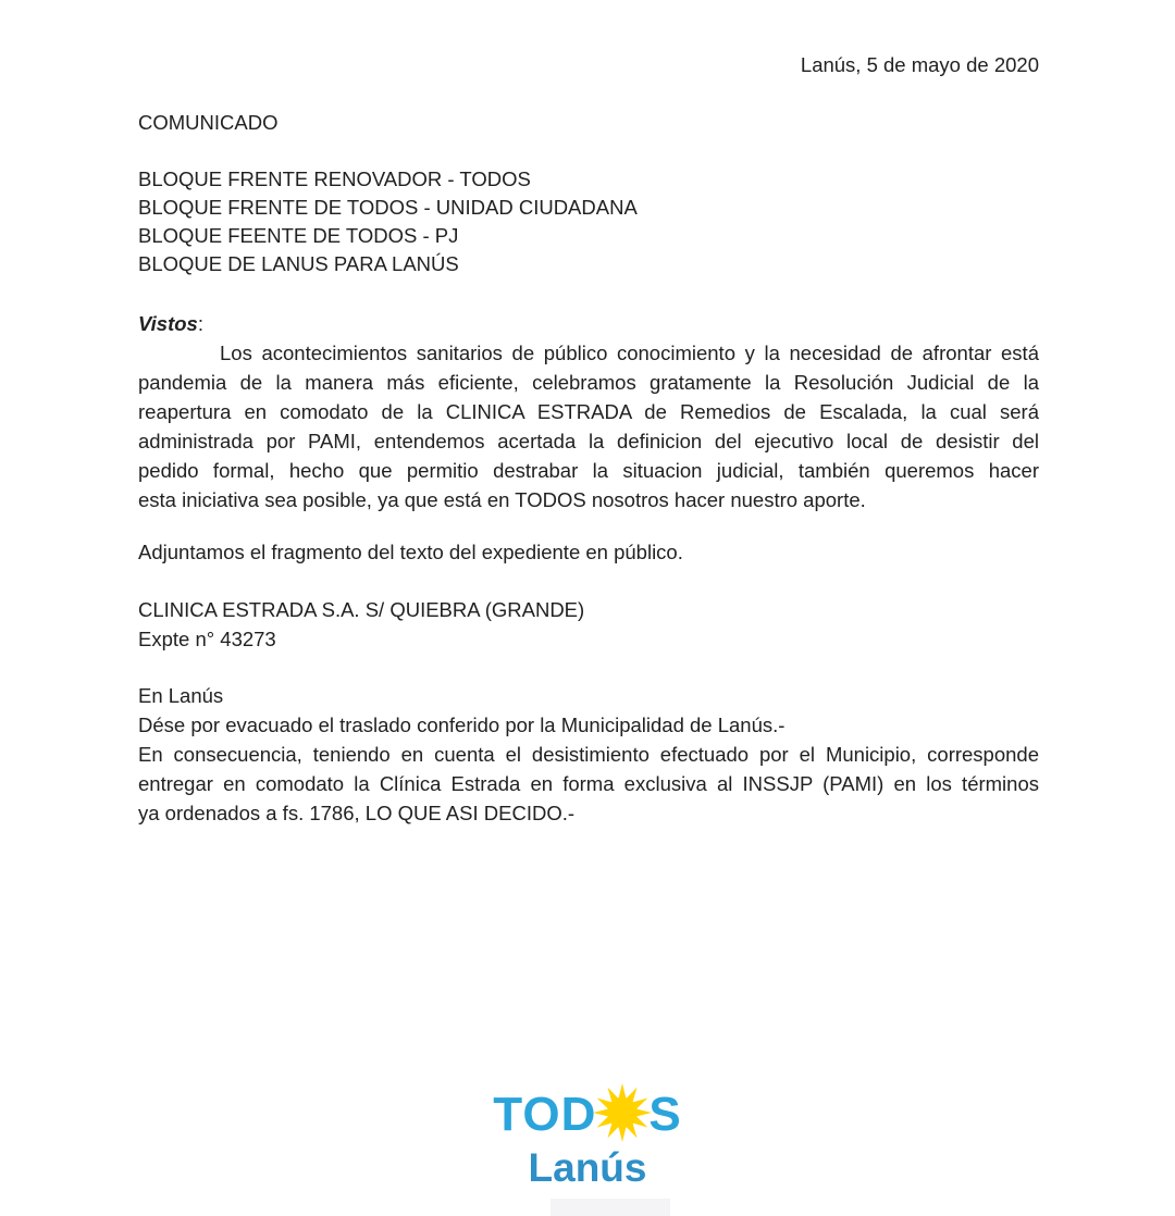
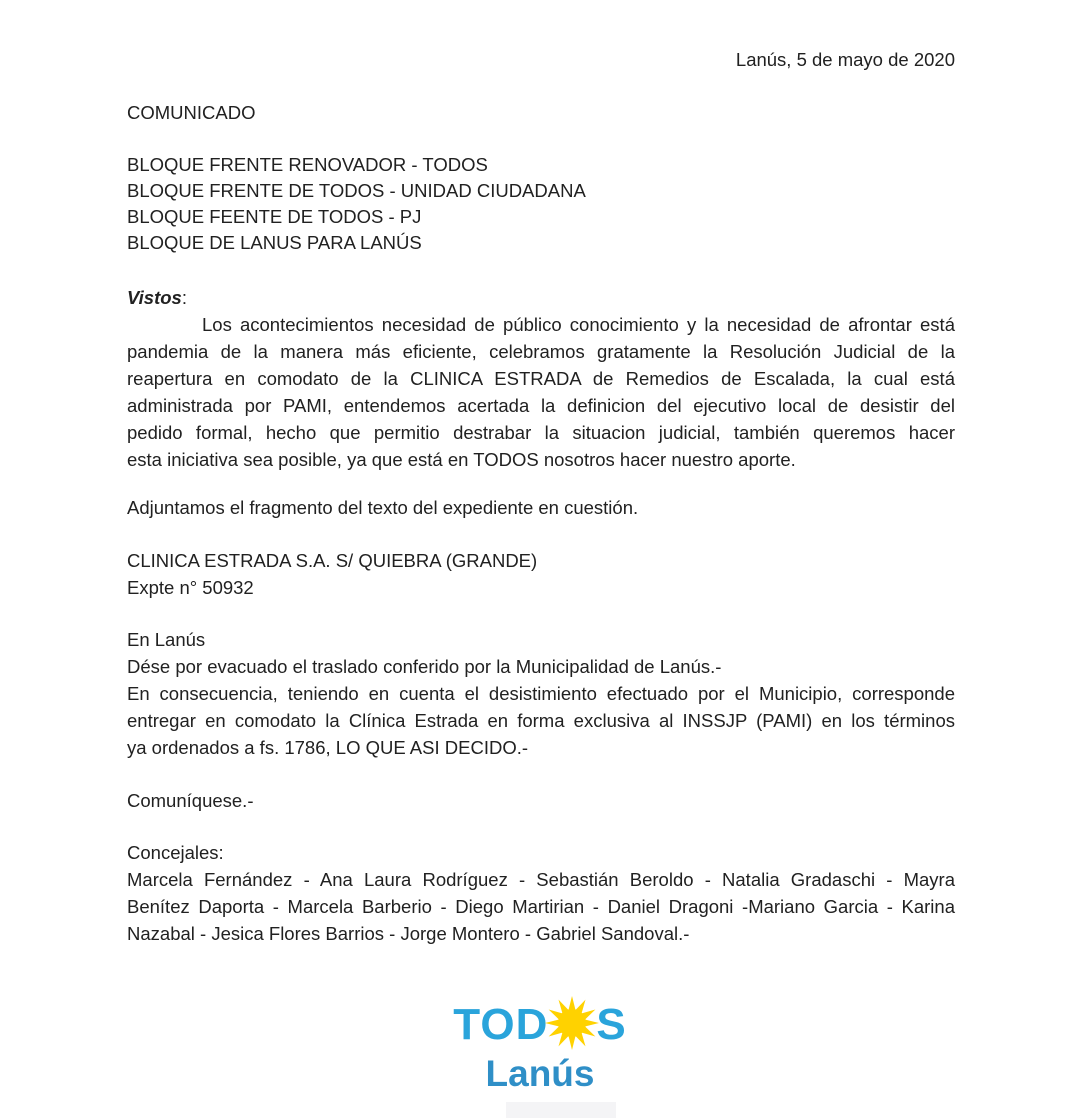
  Lanús, 5 de mayo de 2020
  COMUNICADO
  BLOQUE FRENTE RENOVADOR - TODOS
  BLOQUE FRENTE DE TODOS - UNIDAD CIUDADANA
  BLOQUE FEENTE DE TODOS - PJ
  BLOQUE DE LANUS PARA LANÚS
  Vistos:
- Los acontecimientos sanitarios de público conocimiento y la necesidad de afrontar está
+ Los acontecimientos necesidad de público conocimiento y la necesidad de afrontar está
  pandemia de la manera más eficiente, celebramos gratamente la Resolución Judicial de la
- reapertura en comodato de la CLINICA ESTRADA de Remedios de Escalada, la cual será
+ reapertura en comodato de la CLINICA ESTRADA de Remedios de Escalada, la cual está
  administrada por PAMI, entendemos acertada la definicion del ejecutivo local de desistir del
  pedido formal, hecho que permitio destrabar la situacion judicial, también queremos hacer
  esta iniciativa sea posible, ya que está en TODOS nosotros hacer nuestro aporte.
- Adjuntamos el fragmento del texto del expediente en público.
+ Adjuntamos el fragmento del texto del expediente en cuestión.
  CLINICA ESTRADA S.A. S/ QUIEBRA (GRANDE)
- Expte n° 43273
+ Expte n° 50932
  En Lanús
  Dése por evacuado el traslado conferido por la Municipalidad de Lanús.-
  En consecuencia, teniendo en cuenta el desistimiento efectuado por el Municipio, corresponde
  entregar en comodato la Clínica Estrada en forma exclusiva al INSSJP (PAMI) en los términos
  ya ordenados a fs. 1786, LO QUE ASI DECIDO.-
+ Comuníquese.-
+ Concejales:
+ Marcela Fernández - Ana Laura Rodríguez - Sebastián Beroldo - Natalia Gradaschi - Mayra
+ Benítez Daporta - Marcela Barberio - Diego Martirian - Daniel Dragoni -Mariano Garcia - Karina
+ Nazabal - Jesica Flores Barrios - Jorge Montero - Gabriel Sandoval.-
  TOD
  S
  Lanús
